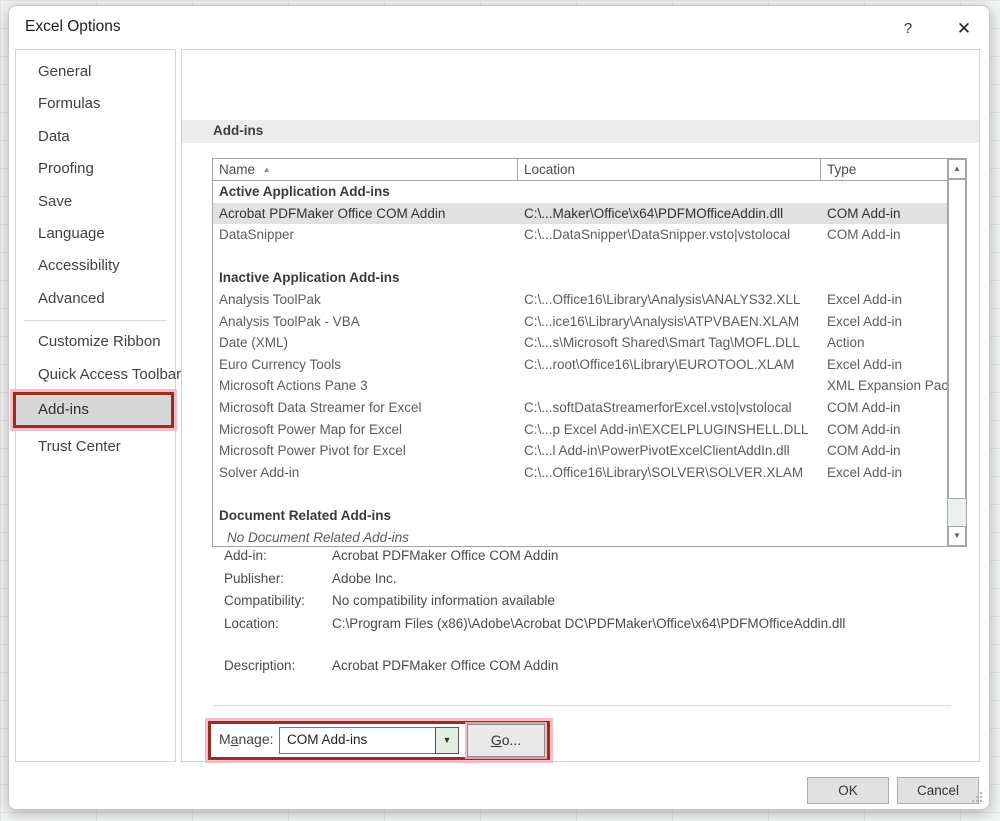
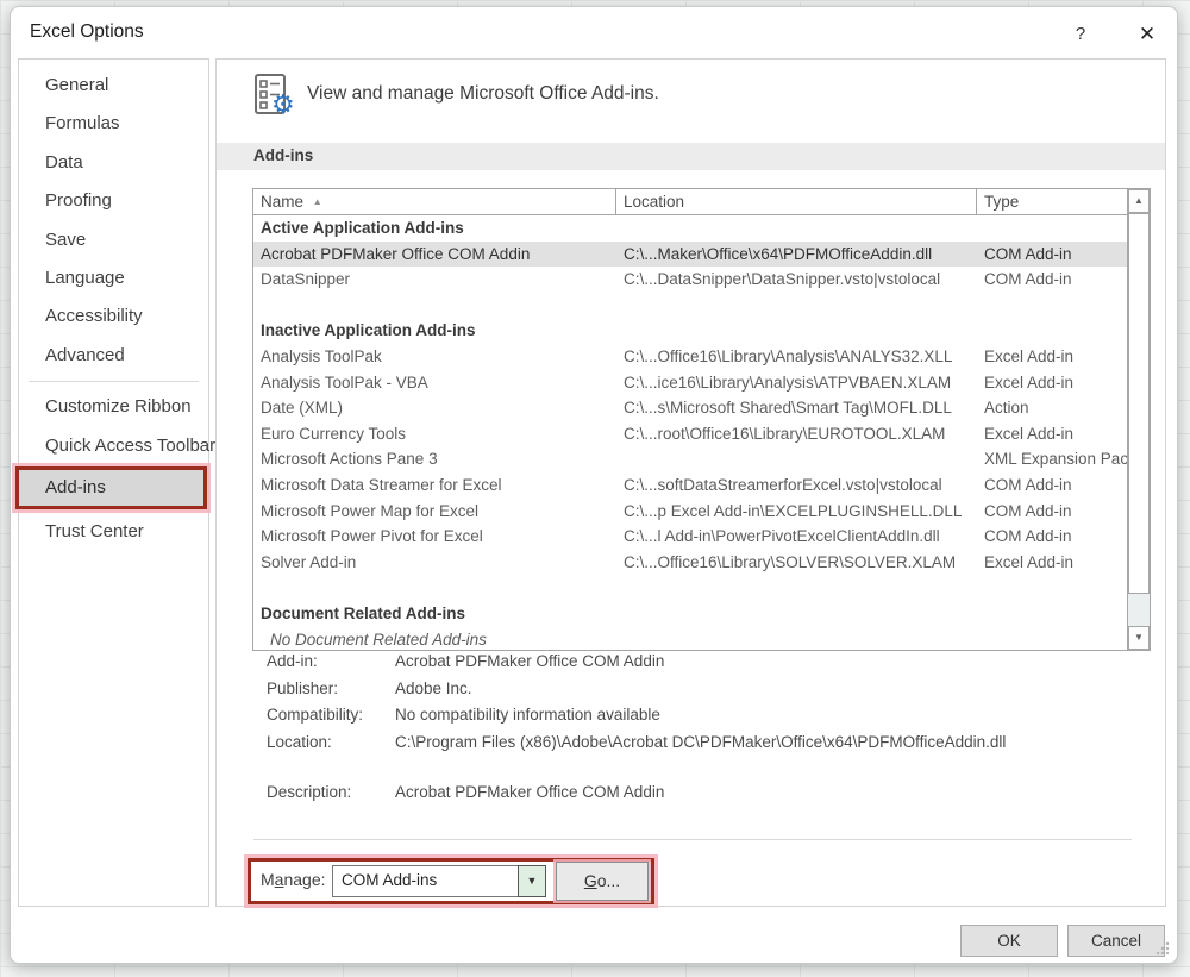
  Excel Options
  ?
  ✕
  General
  Formulas
  Data
  Proofing
  Save
  Language
  Accessibility
  Advanced
  Customize Ribbon
  Quick Access Toolbar
  Add-ins
  Trust Center
+ ⚙
+ View and manage Microsoft Office Add-ins.
  Add-ins
  Name ▲
  Location
  Type
  Active Application Add-ins
  Acrobat PDFMaker Office COM Addin
  C:\...Maker\Office\x64\PDFMOfficeAddin.dll
  COM Add-in
  DataSnipper
  C:\...DataSnipper\DataSnipper.vsto|vstolocal
  COM Add-in
  Inactive Application Add-ins
  Analysis ToolPak
  C:\...Office16\Library\Analysis\ANALYS32.XLL
  Excel Add-in
  Analysis ToolPak - VBA
  C:\...ice16\Library\Analysis\ATPVBAEN.XLAM
  Excel Add-in
  Date (XML)
  C:\...s\Microsoft Shared\Smart Tag\MOFL.DLL
  Action
  Euro Currency Tools
  C:\...root\Office16\Library\EUROTOOL.XLAM
  Excel Add-in
  Microsoft Actions Pane 3
  XML Expansion Pac
  Microsoft Data Streamer for Excel
  C:\...softDataStreamerforExcel.vsto|vstolocal
  COM Add-in
  Microsoft Power Map for Excel
  C:\...p Excel Add-in\EXCELPLUGINSHELL.DLL
  COM Add-in
  Microsoft Power Pivot for Excel
  C:\...l Add-in\PowerPivotExcelClientAddIn.dll
  COM Add-in
  Solver Add-in
  C:\...Office16\Library\SOLVER\SOLVER.XLAM
  Excel Add-in
  Document Related Add-ins
  No Document Related Add-ins
  ▲
  ▼
  Add-in:
  Acrobat PDFMaker Office COM Addin
  Publisher:
  Adobe Inc.
  Compatibility:
  No compatibility information available
  Location:
  C:\Program Files (x86)\Adobe\Acrobat DC\PDFMaker\Office\x64\PDFMOfficeAddin.dll
  Description:
  Acrobat PDFMaker Office COM Addin
  Manage:
  COM Add-ins
  ▼
  Go...
  OK
  Cancel
